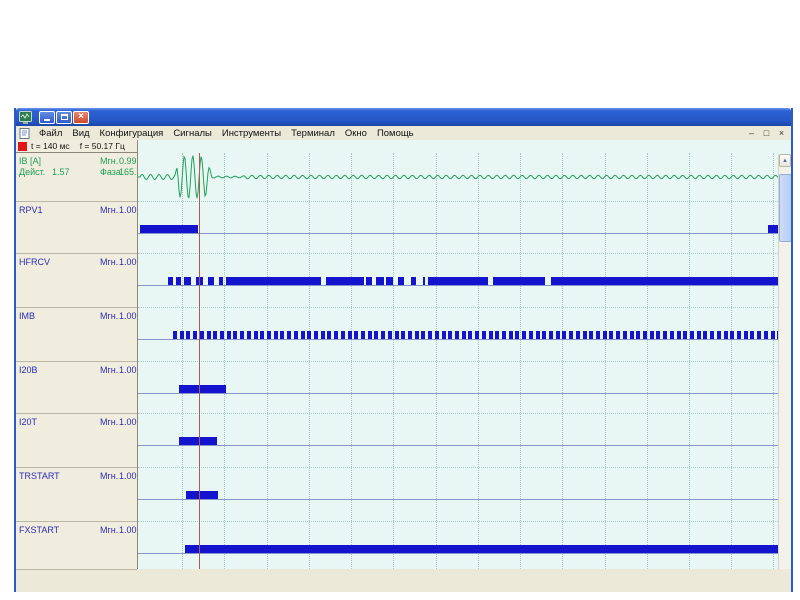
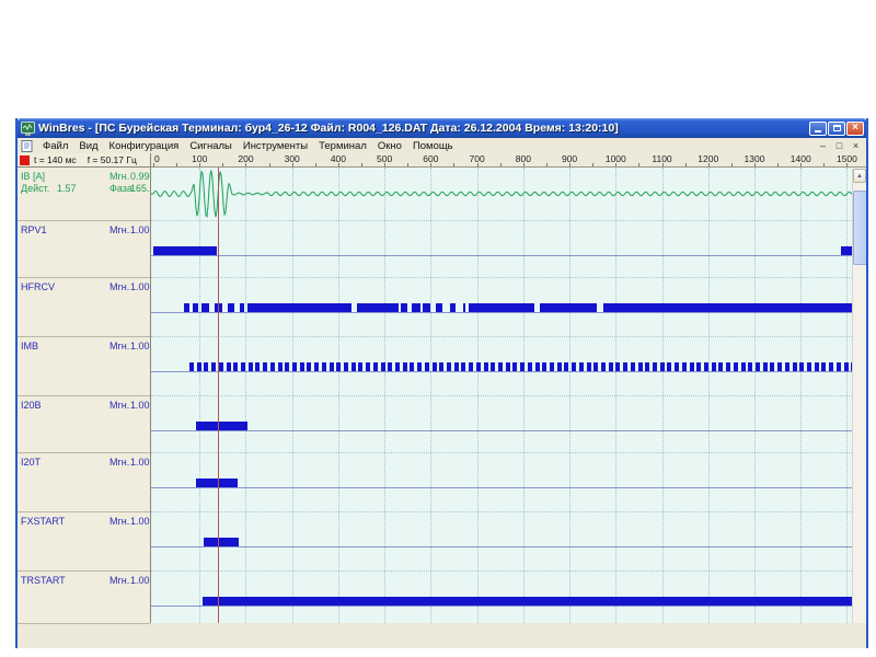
+ WinBres - [ПС Бурейская Терминал: бур4_26-12 Файл: R004_126.DAT Дата: 26.12.2004 Время: 13:20:10]
  ×
  Файл Вид Конфигурация Сигналы Инструменты Терминал Окно Помощь
  –
  □
  ×
  t = 140 мс
  f = 50.17 Гц
  IB [A]
  Мгн.
  0.99
  Дейст.
  1.57
  Фаза
  RPV1
  Мгн.
  1.00
  HFRCV
  Мгн.
  1.00
  IMB
  Мгн.
  1.00
  I20B
  Мгн.
  1.00
  I20T
  Мгн.
  1.00
- TRSTART
+ FXSTART
  Мгн.
  1.00
- FXSTART
+ TRSTART
  Мгн.
  1.00
+ 0
+ 100
+ 200
+ 300
+ 400
+ 500
+ 600
+ 700
+ 800
+ 900
+ 1000
+ 1100
+ 1200
+ 1300
+ 1400
+ 1500
